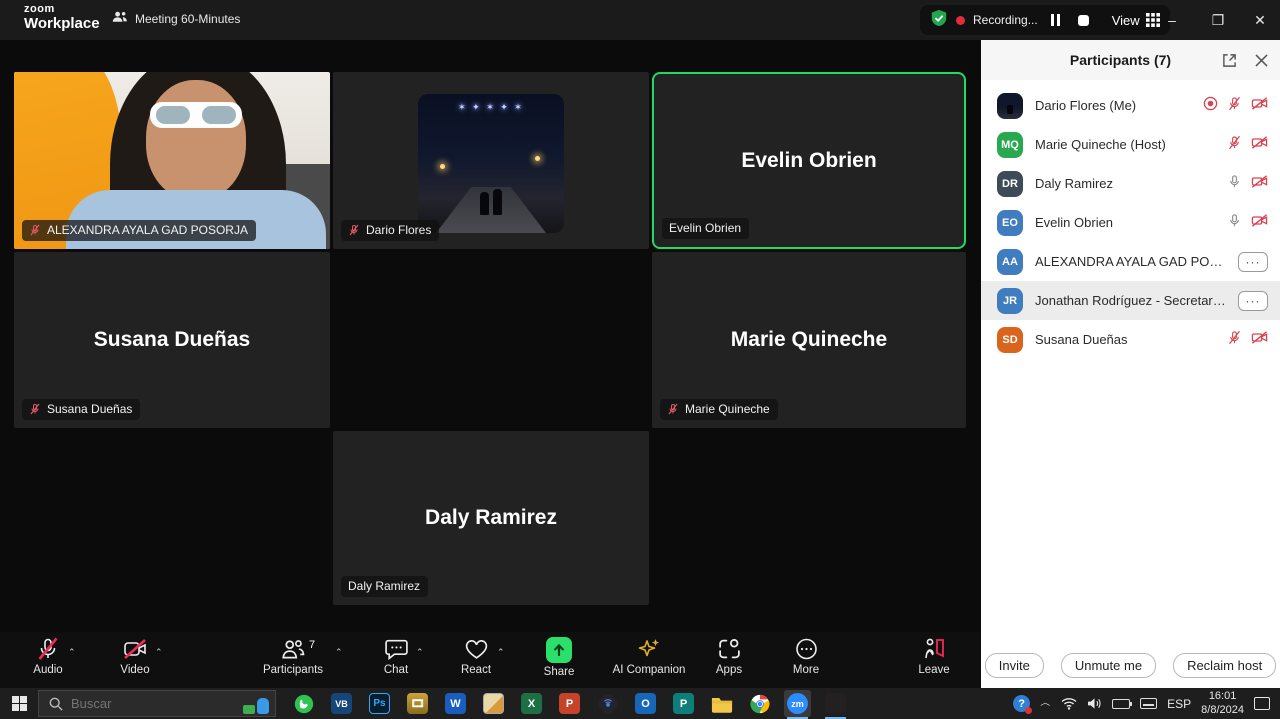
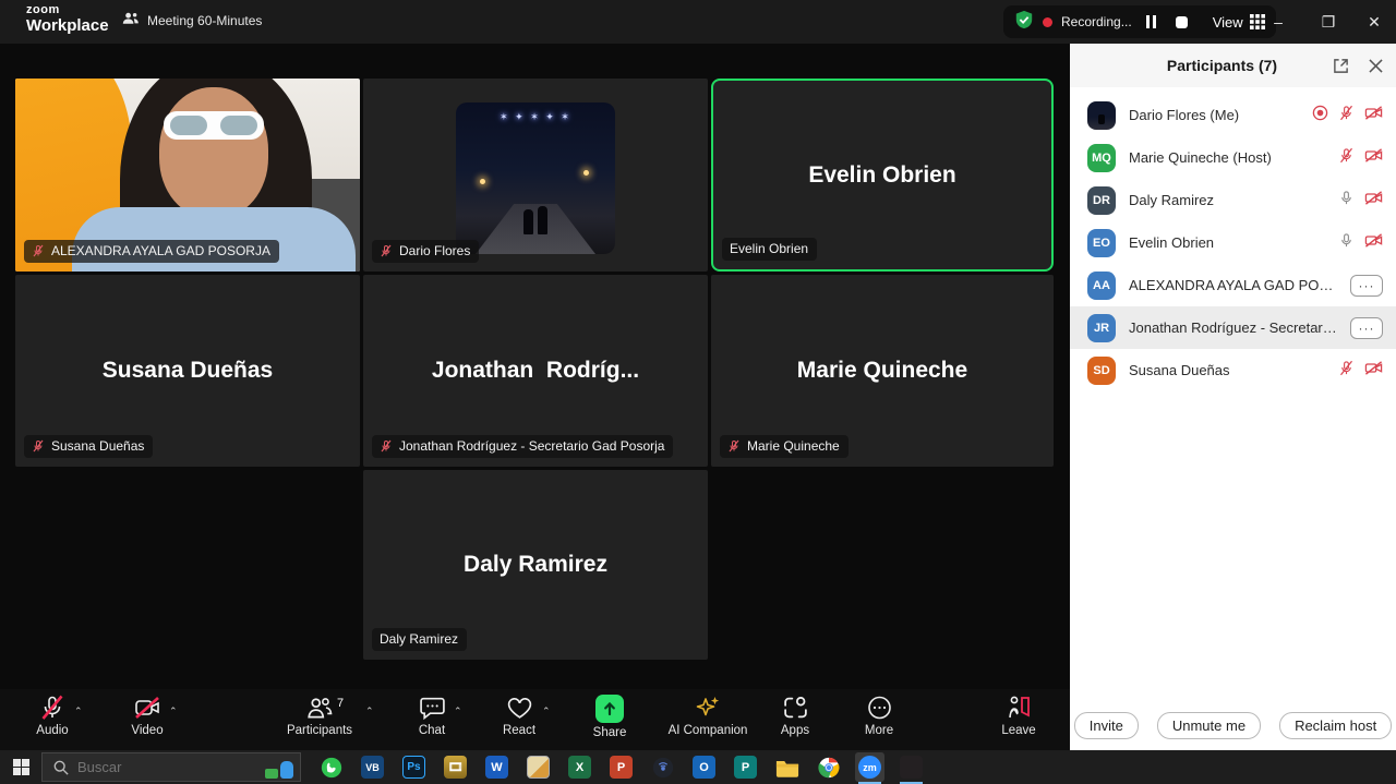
  zoom
  Workplace
  Meeting 60-Minutes
  Recording...
  View
  –
  ❐
  ✕
  ALEXANDRA AYALA GAD POSORJA
  ✶ ✦ ✶ ✦ ✶
  Dario Flores
  Evelin Obrien
  Evelin Obrien
  Susana Dueñas
  Susana Dueñas
+ Jonathan Rodríg...
+ Jonathan Rodríguez - Secretario Gad Posorja
  Marie Quineche
  Marie Quineche
  Daly Ramirez
  Daly Ramirez
  Participants (7)
  Dario Flores (Me)
  MQ
  Marie Quineche (Host)
  DR
  Daly Ramirez
  EO
  Evelin Obrien
  AA
  ALEXANDRA AYALA GAD POSO
  ···
  JR
  Jonathan Rodríguez - Secretario
  ···
  SD
  Susana Dueñas
  Invite
  Unmute me
  Reclaim host
  Audio
  ⌃
  Video
  ⌃
  7
  Participants
  ⌃
  Chat
  ⌃
  React
  ⌃
  Share
  AI Companion
  Apps
  More
  Leave
  Buscar
  VB
  Ps
  🎞
  W
  X
  P
  O
  P
  zm
- ?
- ︿
- ESP
- 16:01
- 8/8/2024
